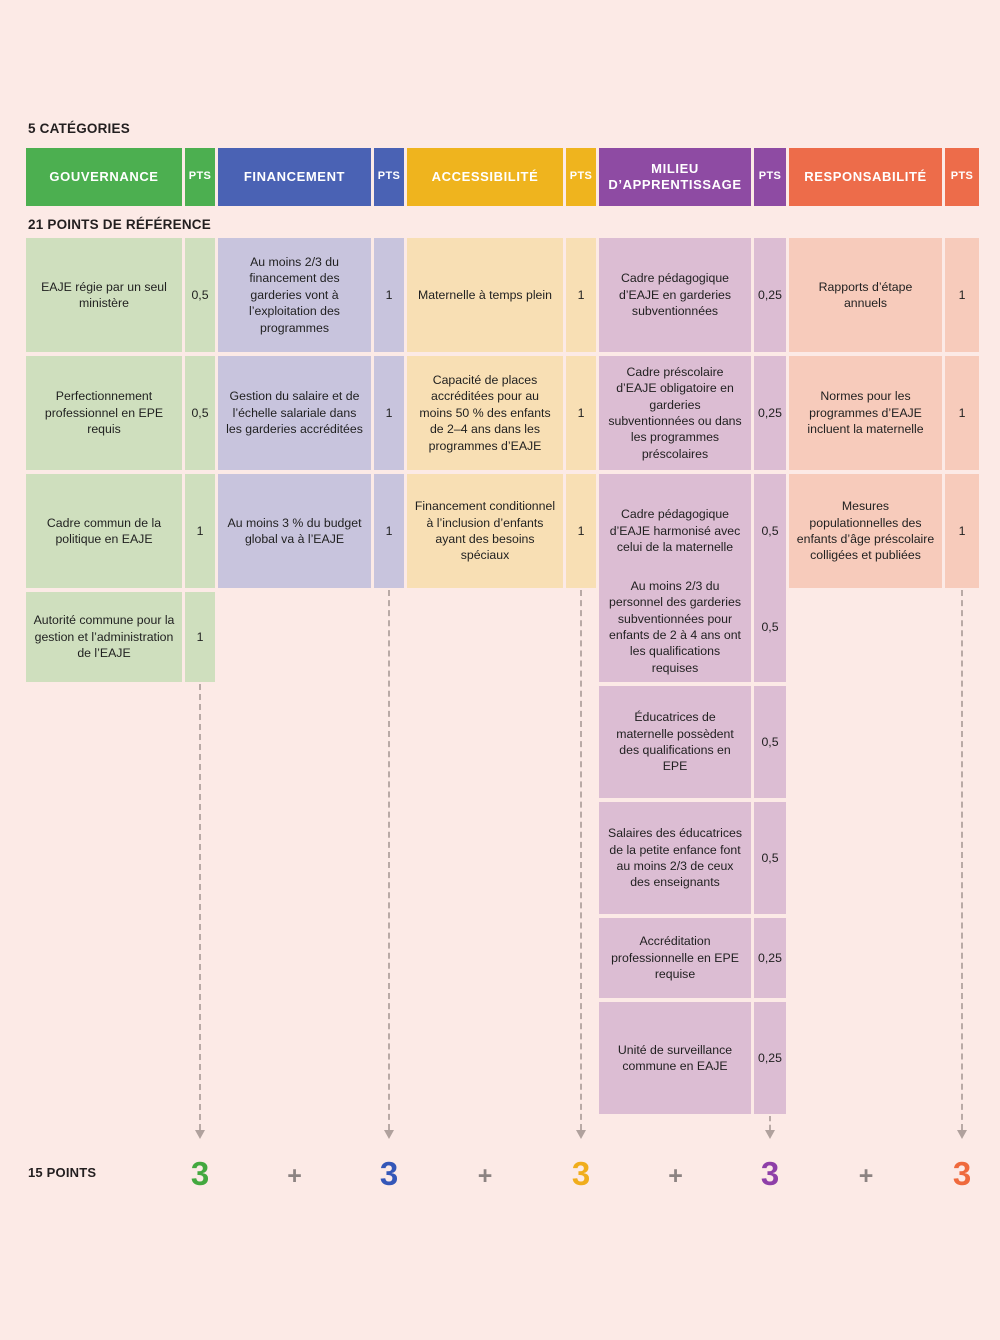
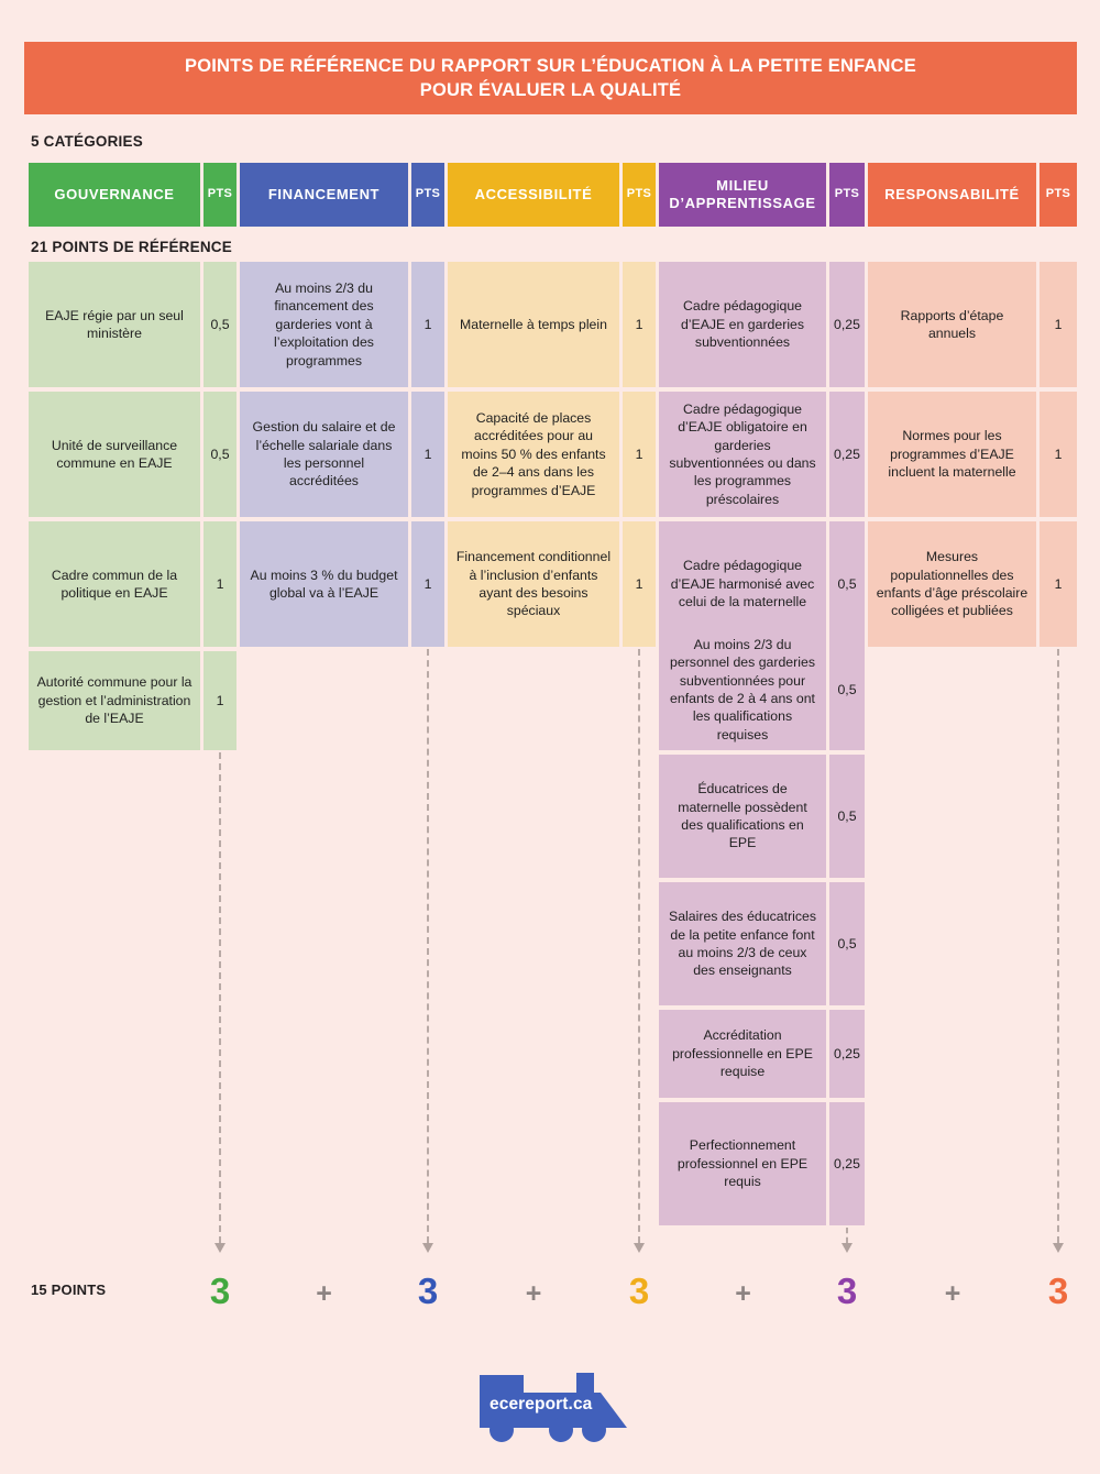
+ POINTS DE RÉFÉRENCE DU RAPPORT SUR L’ÉDUCATION À LA PETITE ENFANCE
+ POUR ÉVALUER LA QUALITÉ
  5 CATÉGORIES
  21 POINTS DE RÉFÉRENCE
  15 POINTS
  GOUVERNANCE
  PTS
  EAJE régie par un seul ministère
  0,5
- Perfectionnement professionnel en EPE requis
+ Unité de surveillance commune en EAJE
  0,5
  Cadre commun de la politique en EAJE
  1
  Autorité commune pour la gestion et l’administration de l’EAJE
  1
  3
  +
  FINANCEMENT
  PTS
  Au moins 2/3 du financement des garderies vont à l’exploitation des programmes
  1
- Gestion du salaire et de l’échelle salariale dans les garderies accréditées
+ Gestion du salaire et de l’échelle salariale dans les personnel accréditées
  1
  Au moins 3 % du budget global va à l’EAJE
  1
  3
  +
  ACCESSIBILITÉ
  PTS
  Maternelle à temps plein
  1
  Capacité de places accréditées pour au moins 50 % des enfants de 2–4 ans dans les programmes d’EAJE
  1
  Financement conditionnel à l’inclusion d’enfants ayant des besoins spéciaux
  1
  3
  +
  MILIEU
  D’APPRENTISSAGE
  PTS
  Cadre pédagogique d’EAJE en garderies subventionnées
  0,25
- Cadre préscolaire d’EAJE obligatoire en garderies subventionnées ou dans les programmes préscolaires
+ Cadre pédagogique d’EAJE obligatoire en garderies subventionnées ou dans les programmes préscolaires
  0,25
  Cadre pédagogique d’EAJE harmonisé avec celui de la maternelle
  0,5
  Au moins 2/3 du personnel des garderies subventionnées pour enfants de 2 à 4 ans ont les qualifications requises
  0,5
  Éducatrices de maternelle possèdent des qualifications en EPE
  0,5
  Salaires des éducatrices de la petite enfance font au moins 2/3 de ceux des enseignants
  0,5
  Accréditation professionnelle en EPE requise
  0,25
- Unité de surveillance commune en EAJE
+ Perfectionnement professionnel en EPE requis
  0,25
  3
  +
  RESPONSABILITÉ
  PTS
  Rapports d’étape annuels
  1
  Normes pour les programmes d’EAJE incluent la maternelle
  1
  Mesures populationnelles des enfants d’âge préscolaire colligées et publiées
  1
  3
+ ecereport.ca
